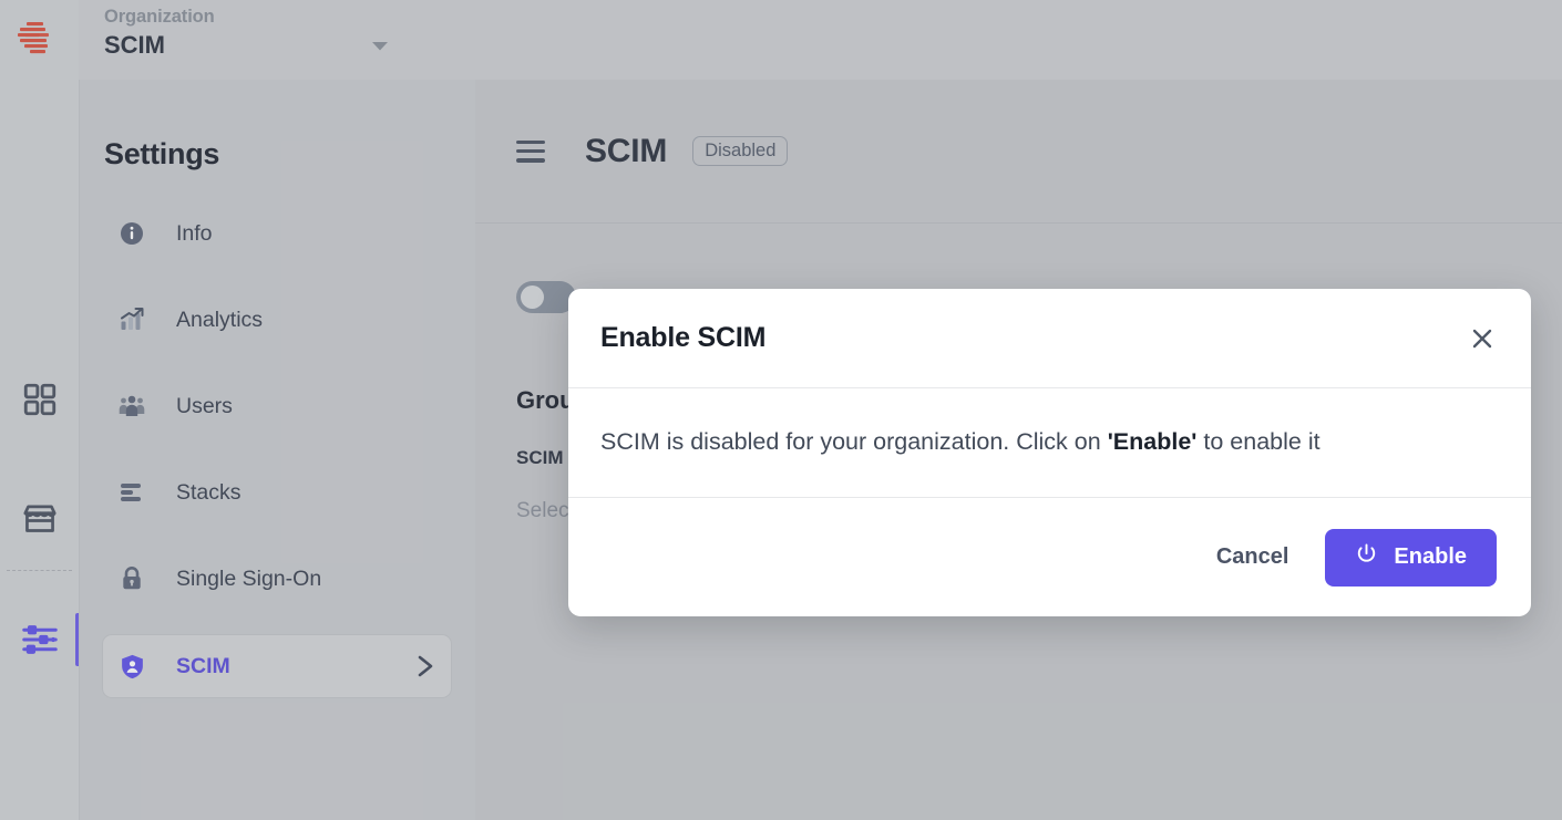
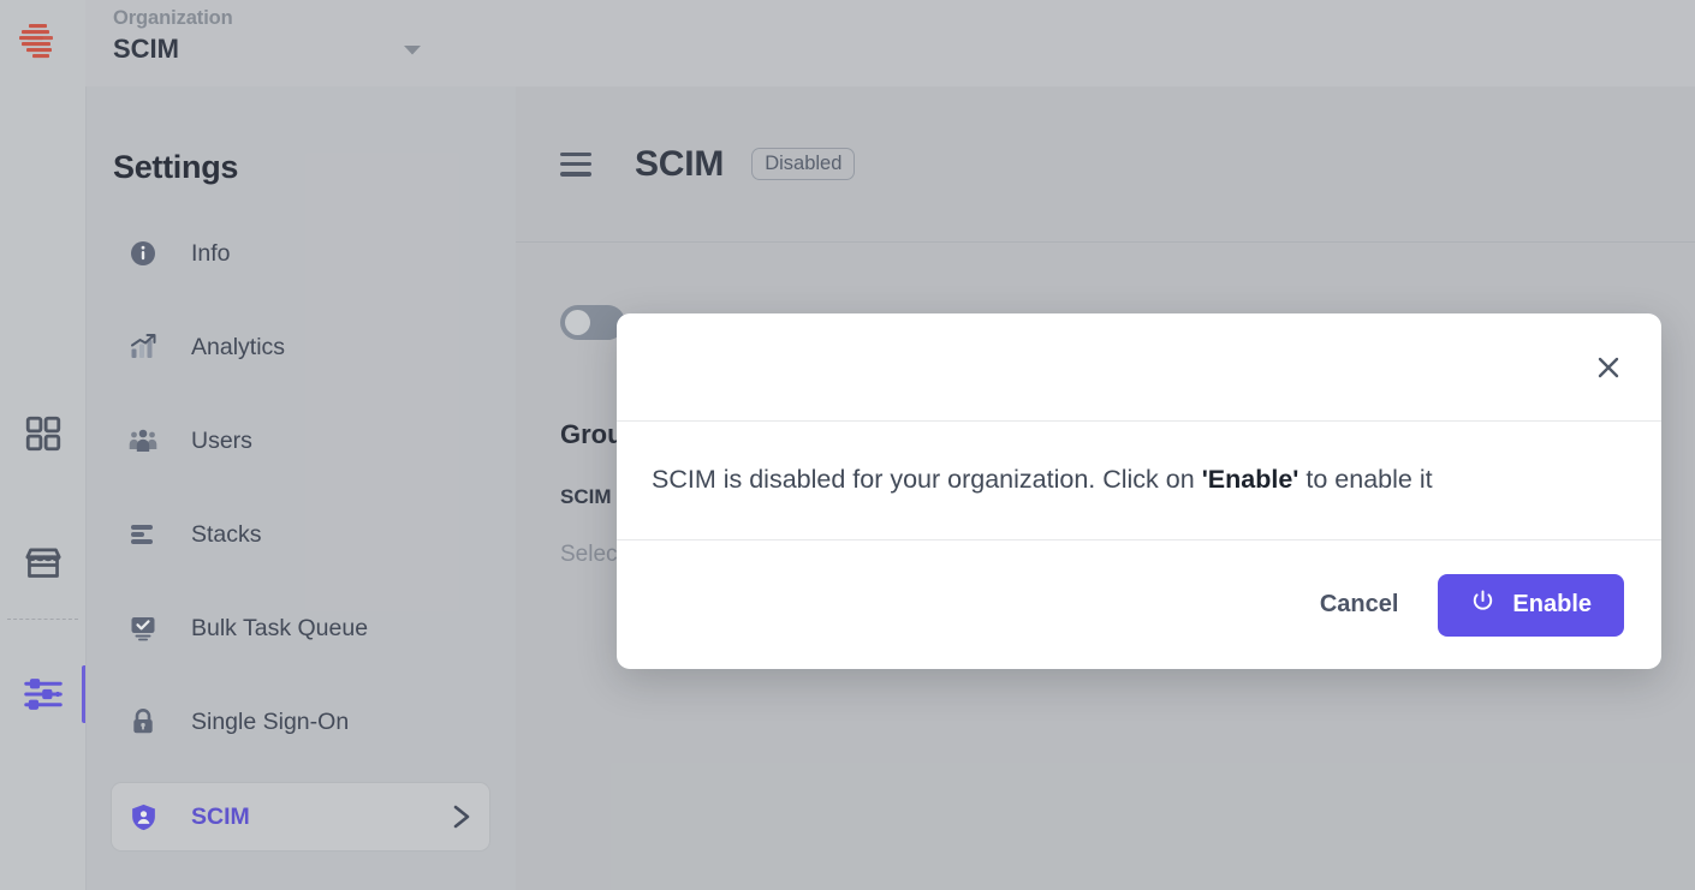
  Organization
  SCIM
  Settings
  Info
  Analytics
  Users
  Stacks
+ Bulk Task Queue
  Single Sign-On
  SCIM
  SCIM
  Disabled
  Grou
  SCIM
  Selec
- Enable SCIM
  SCIM is disabled for your organization. Click on 'Enable' to enable it
  Cancel
  Enable
